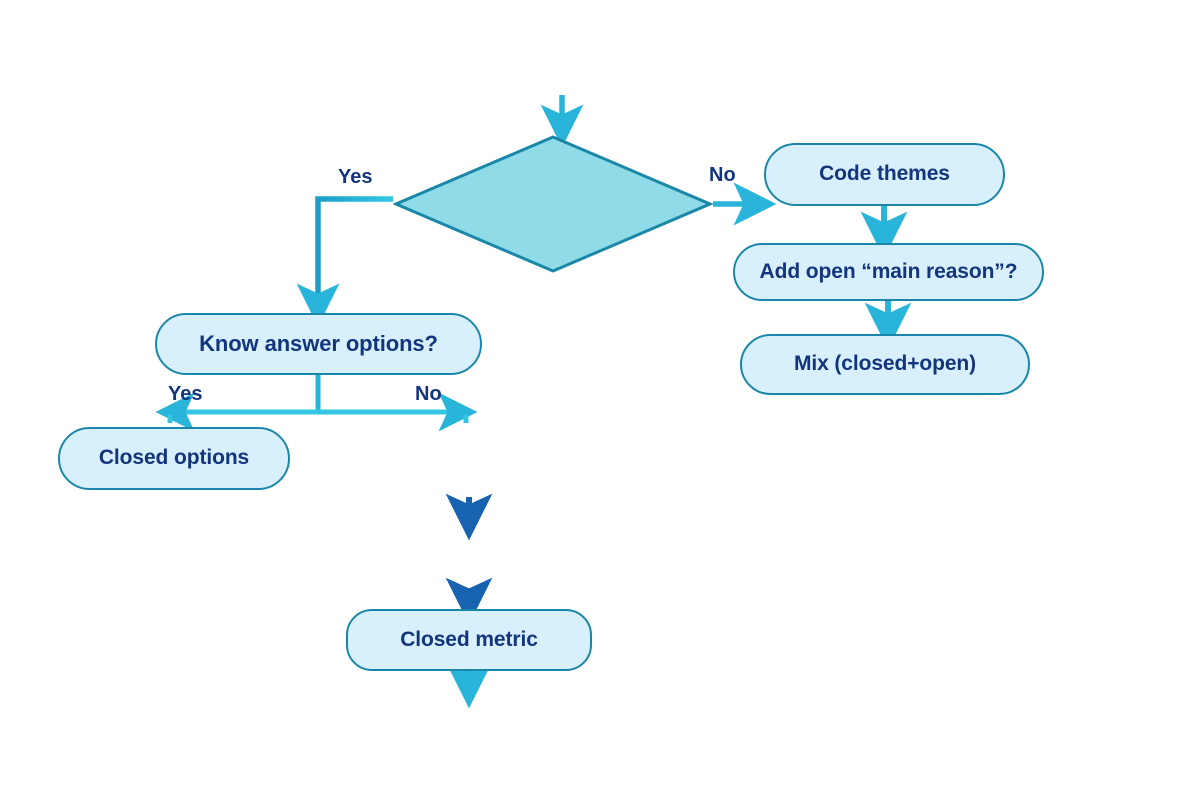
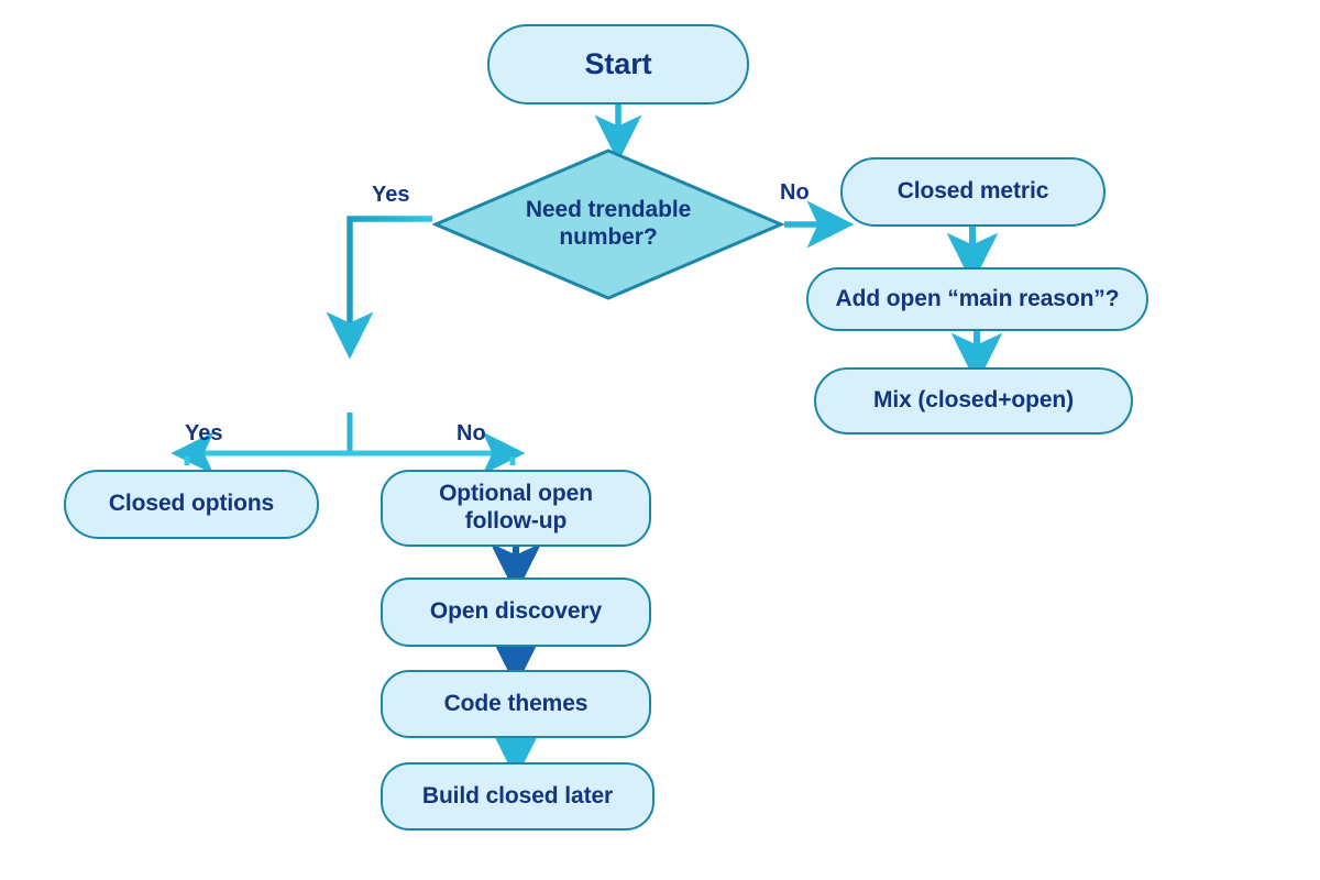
+ Start
+ Need trendable
+ number?
- Code themes
+ Closed metric
  Add open “main reason”?
  Mix (closed+open)
- Know answer options?
  Closed options
+ Optional open
+ follow-up
+ Open discovery
- Closed metric
+ Code themes
+ Build closed later
  Yes
  No
  Yes
  No
